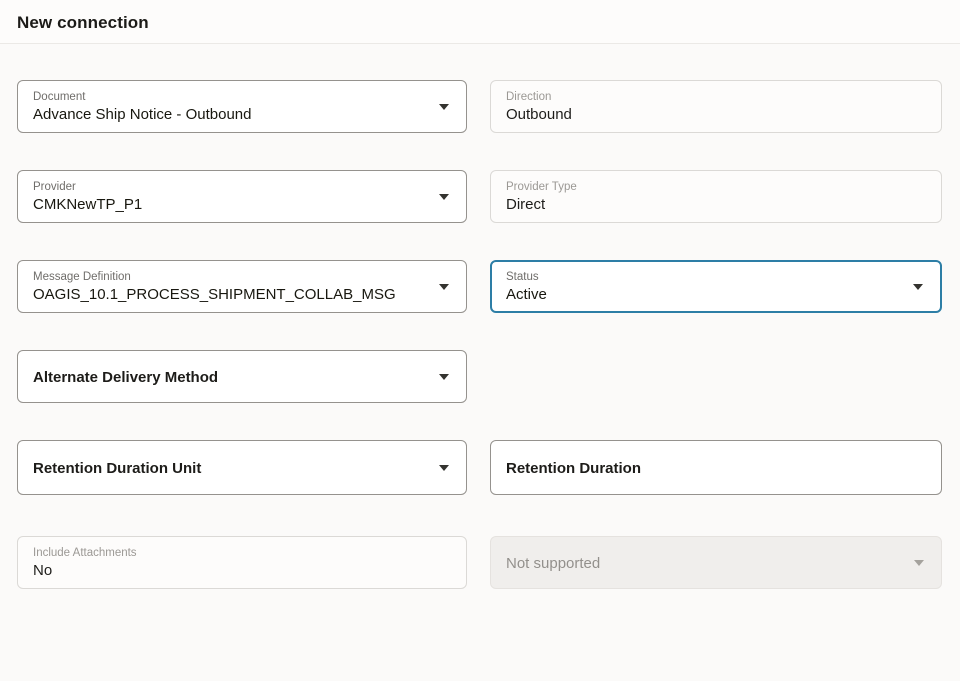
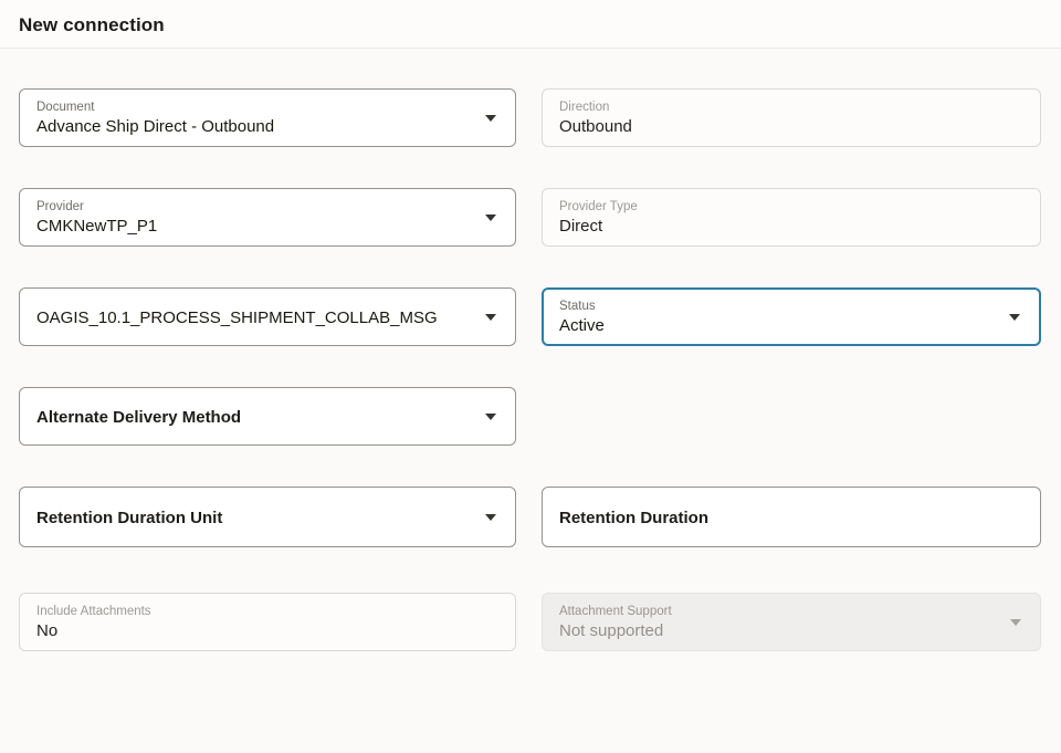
  New connection
  Document
- Advance Ship Notice - Outbound
+ Advance Ship Direct - Outbound
  Direction
  Outbound
  Provider
  CMKNewTP_P1
  Provider Type
  Direct
- Message Definition
  OAGIS_10.1_PROCESS_SHIPMENT_COLLAB_MSG
  Status
  Active
  Alternate Delivery Method
  Retention Duration Unit
  Retention Duration
  Include Attachments
  No
+ Attachment Support
  Not supported
